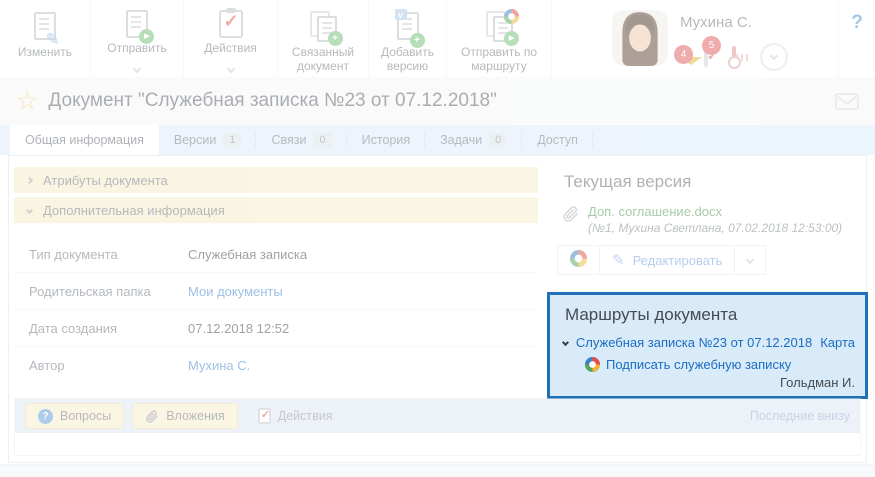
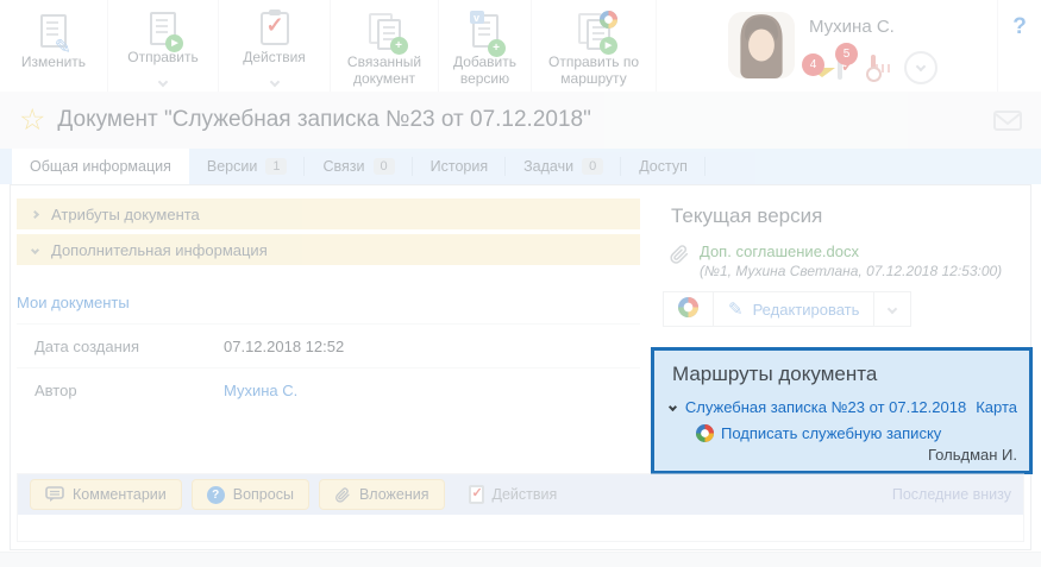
  ✎
  Изменить
  Отправить
  ✓
  Действия
  +
  Связанный документ
  v
  +
  Добавить версию
  Отправить по маршруту
  Мухина С.
  4
  ✓
  5
  ?
  ☆
  Документ "Служебная записка №23 от 07.12.2018"
  Общая информация
  Версии
  1
  Связи
  0
  История
  Задачи
  0
  Доступ
  Атрибуты документа
  Дополнительная информация
- Тип документа
- Служебная записка
- Родительская папка
  Мои документы
  Дата создания
  07.12.2018 12:52
  Автор
  Мухина С.
  Текущая версия
  Доп. соглашение.docx
- (№1, Мухина Светлана, 07.02.2018 12:53:00)
+ (№1, Мухина Светлана, 07.12.2018 12:53:00)
  ✎
  Редактировать
  Маршруты документа
  Служебная записка №23 от 07.12.2018
  Карта
  Подписать служебную записку
  Гольдман И.
+ Комментарии
  ?
  Вопросы
  Вложения
  ✓
  Действия
  Последние внизу
